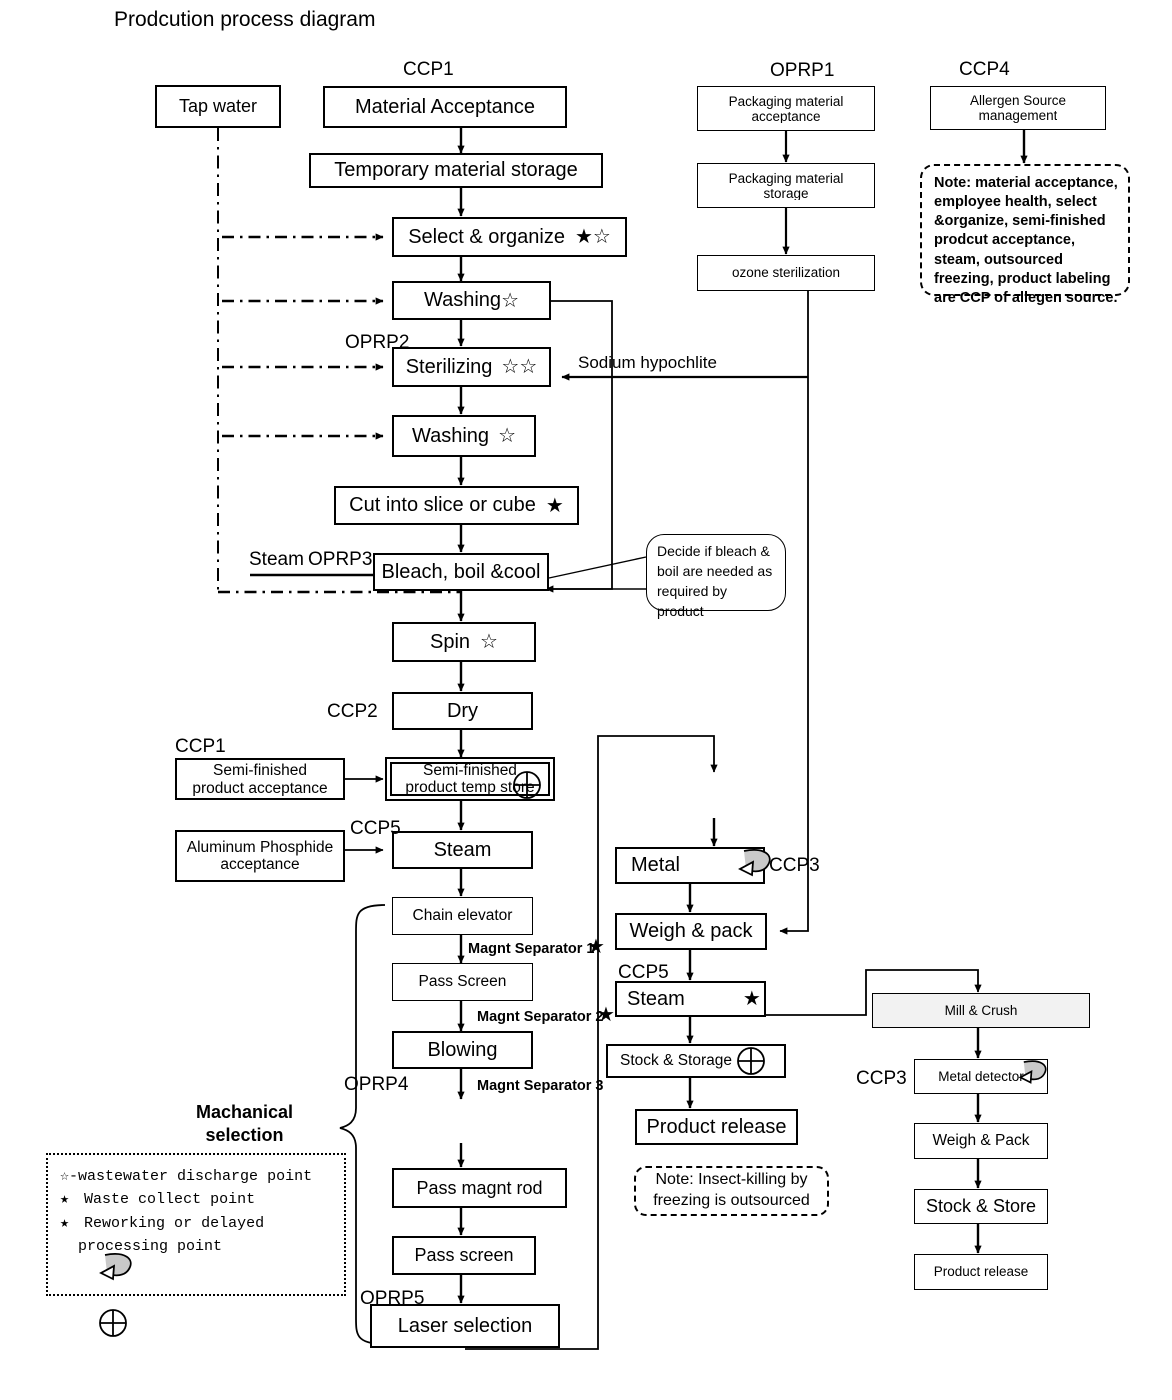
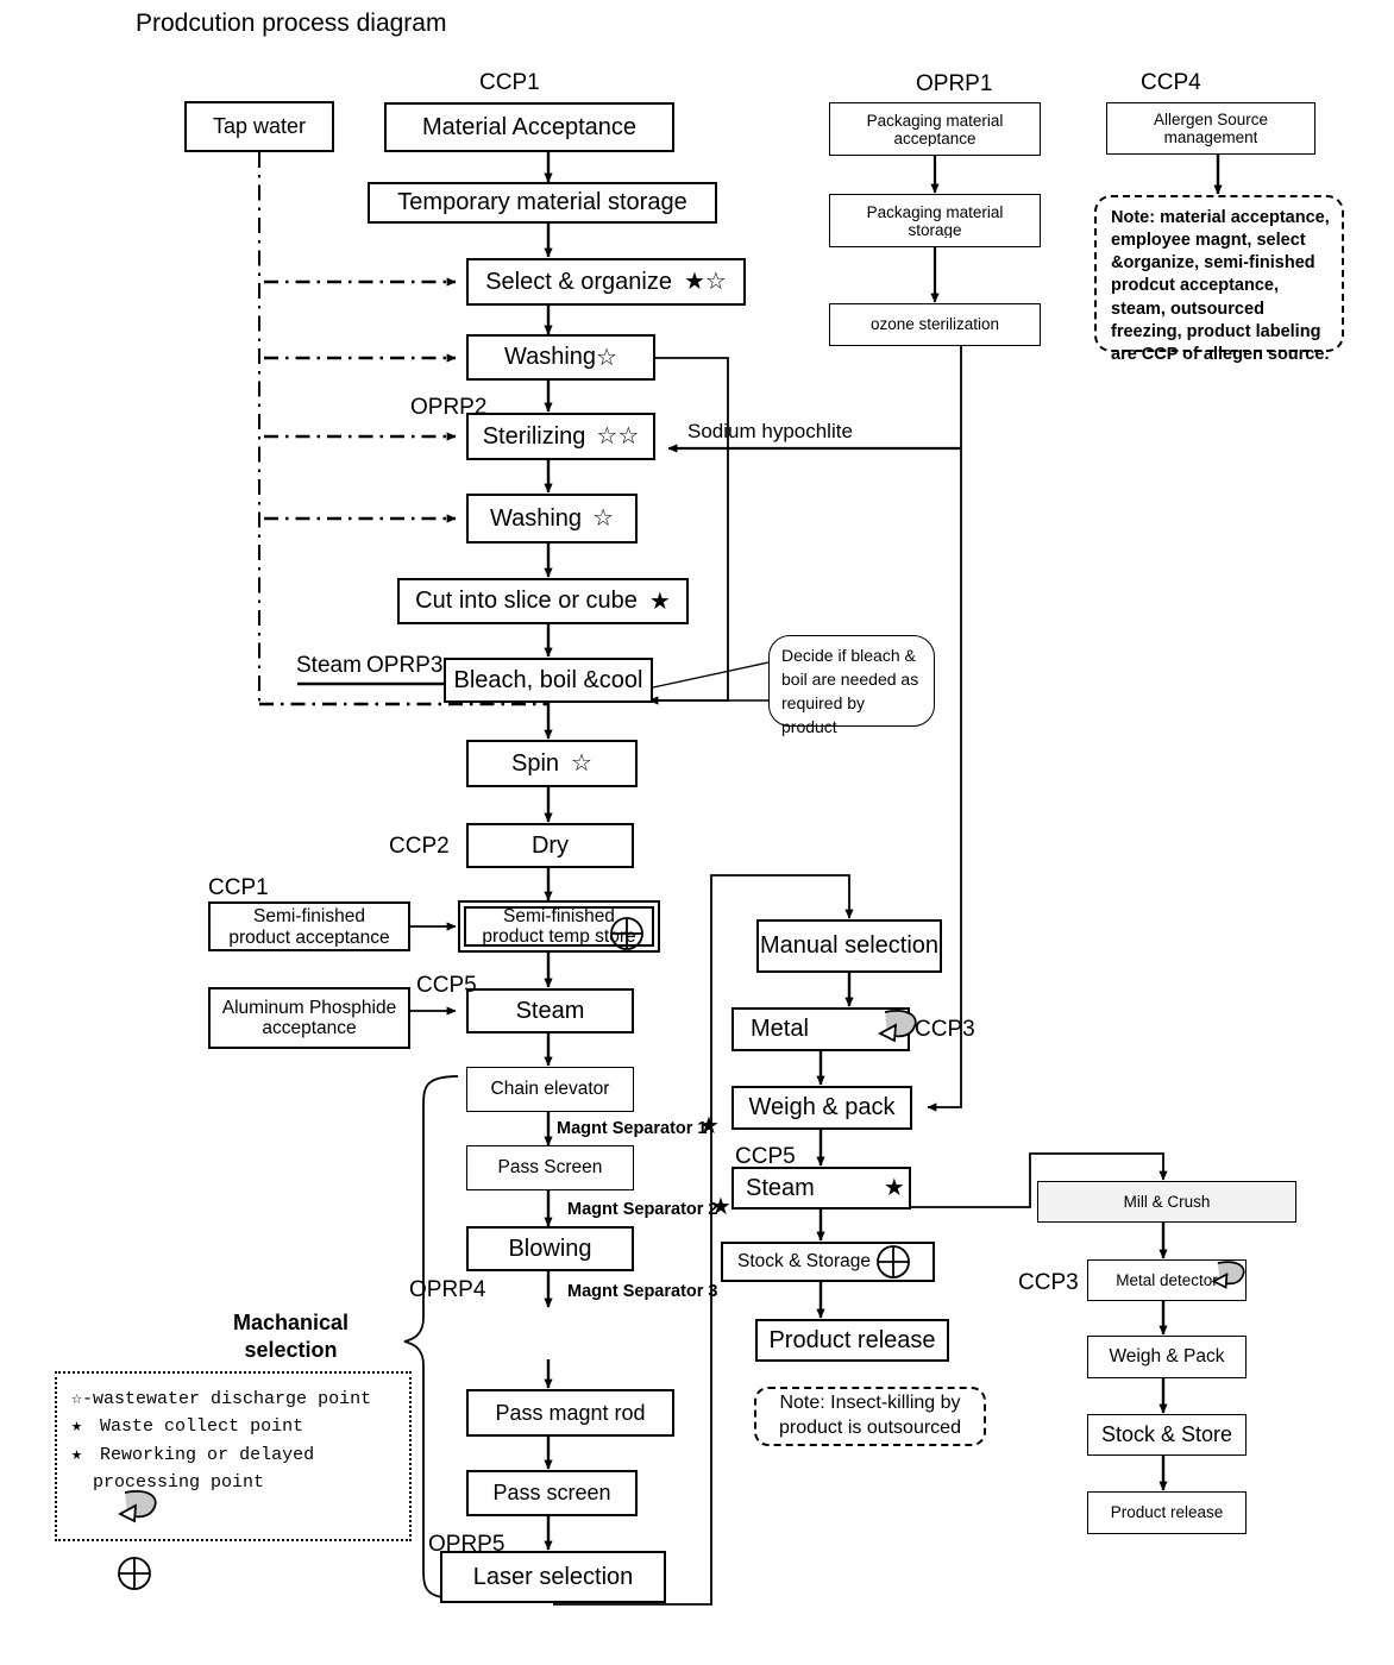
  Prodcution process diagram
  Tap water
  CCP1
  Material Acceptance
  Temporary material storage
  Select & organize
  ★☆
  Washing
  ☆
  OPRP2
  Sterilizing
  ☆☆
  Washing
  ☆
  Cut into slice or cube
  ★
  Steam
  OPRP3
  Bleach, boil &cool
  Spin
  ☆
  CCP2
  Dry
  CCP1
  Semi-finished
  product acceptance
  Semi-finished
  product temp store
  Aluminum Phosphide
  acceptance
  CCP5
  Steam
  Chain elevator
  Magnt Separator 1
  ★
  Pass Screen
  Magnt Separator 2
  ★
  Blowing
  Magnt Separator 3
  Pass magnt rod
  Pass screen
  OPRP5
  Laser selection
  OPRP4
  Machanical
  selection
  ☆-wastewater discharge point
  ★ Waste collect point
  ★ Reworking or delayed
  processing point
+ Manual selection
  Metal
  CCP3
  Weigh & pack
  CCP5
  Steam
  ★
  Stock & Storage
  Product release
- Note: Insect-killing by freezing is outsourced
+ Note: Insect-killing by product is outsourced
  OPRP1
  Packaging material
  acceptance
  Packaging material
  storage
  ozone sterilization
  Sodium hypochlite
  CCP4
  Allergen Source
  management
- Note: material acceptance, employee health, select &organize, semi-finished prodcut acceptance, steam, outsourced freezing, product labeling are CCP of allegen source.
+ Note: material acceptance, employee magnt, select &organize, semi-finished prodcut acceptance, steam, outsourced freezing, product labeling are CCP of allegen source.
  Decide if bleach & boil are needed as required by product
  Mill & Crush
  CCP3
  Metal detecto
  Weigh & Pack
  Stock & Store
  Product release
